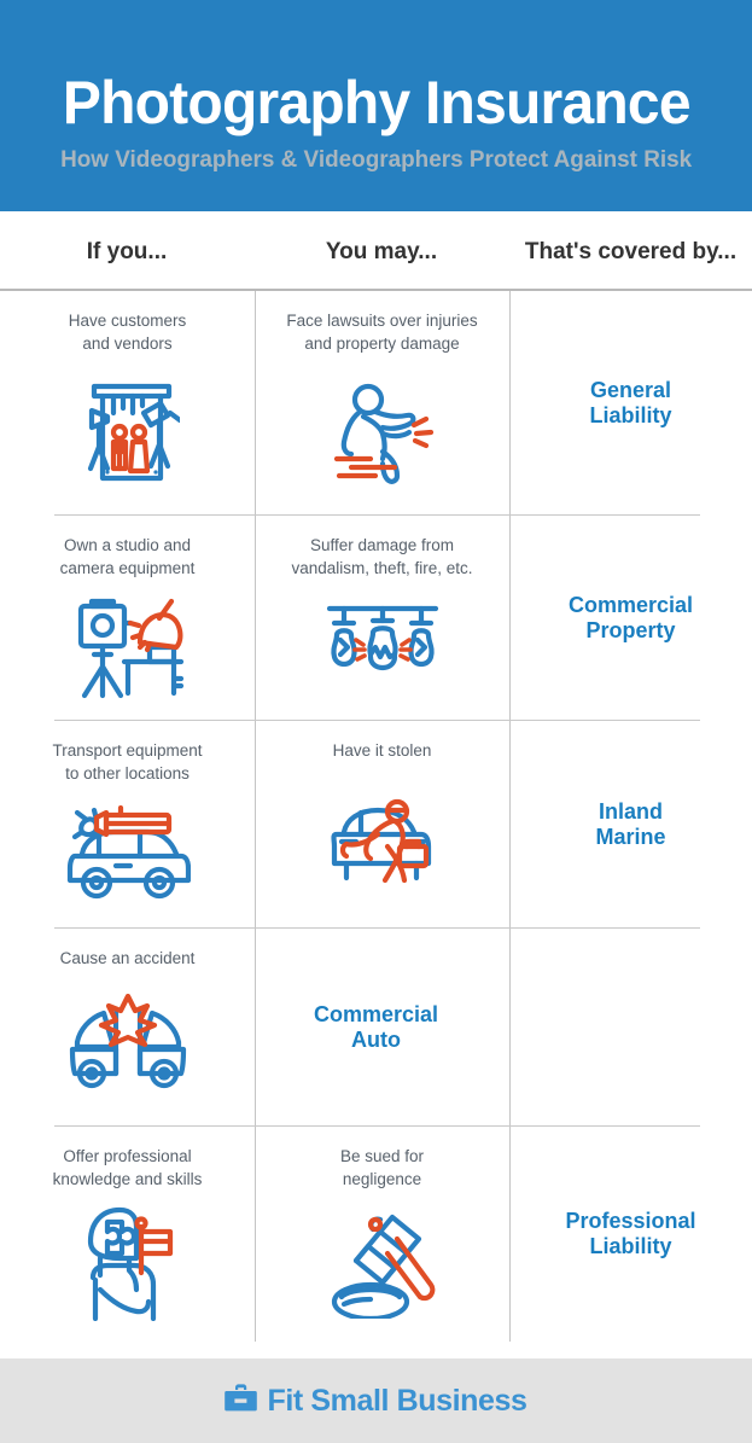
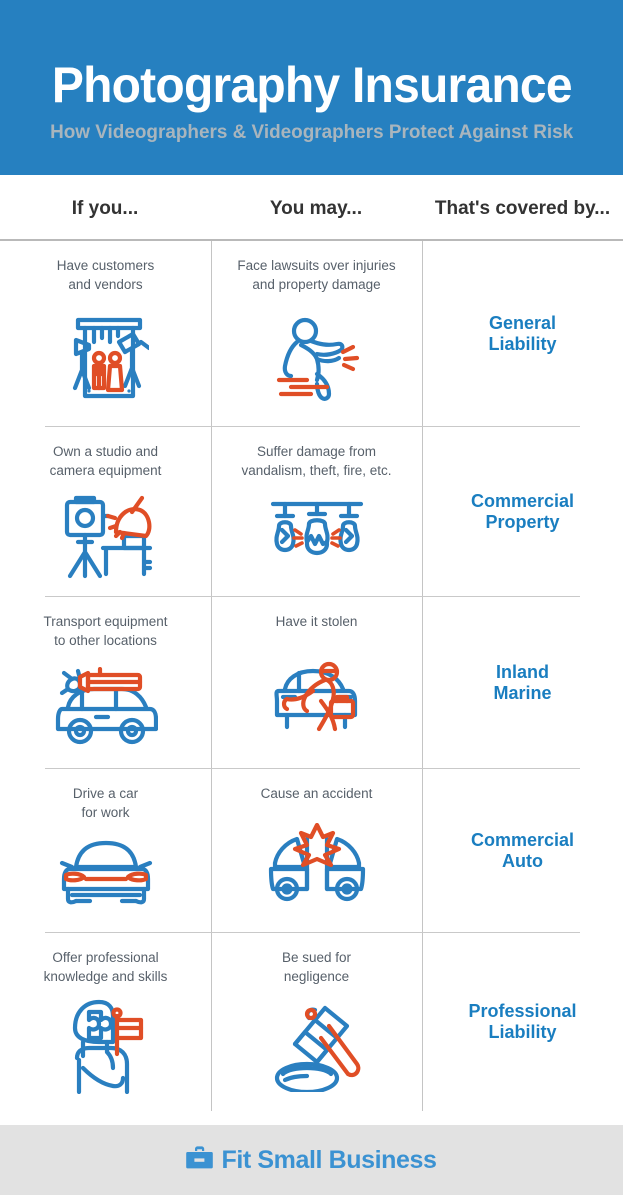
  Photography Insurance
  How Videographers & Videographers Protect Against Risk
  If you...
  You may...
  That's covered by...
  Have customers
  and vendors
  Face lawsuits over injuries
  and property damage
  General
  Liability
  Own a studio and
  camera equipment
  Suffer damage from
  vandalism, theft, fire, etc.
  Commercial
  Property
  Transport equipment
  to other locations
  Have it stolen
  Inland
  Marine
+ Drive a car
+ for work
  Cause an accident
  Commercial
  Auto
  Offer professional
  knowledge and skills
  Be sued for
  negligence
  Professional
  Liability
  Fit Small Business
